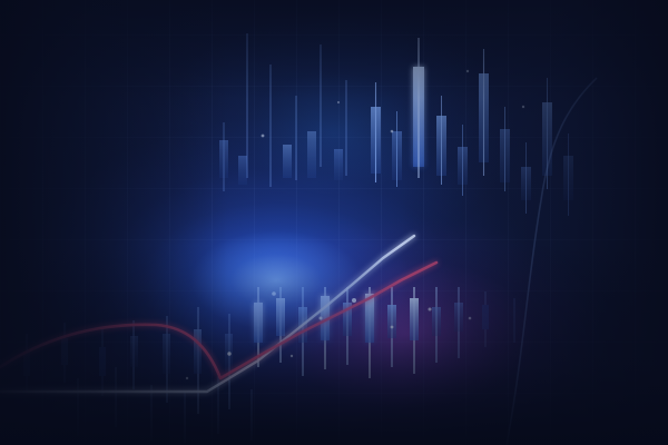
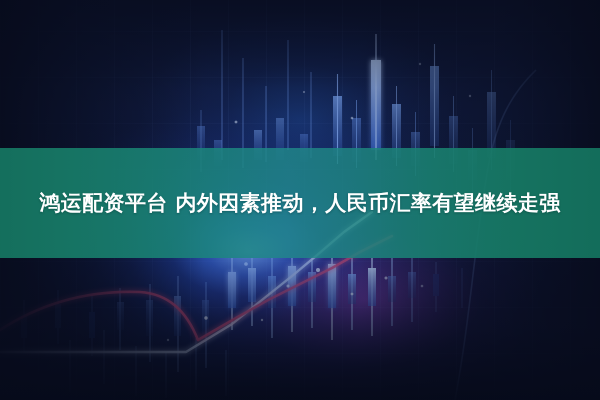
+ 鸿运配资平台 内外因素推动，人民币汇率有望继续走强
